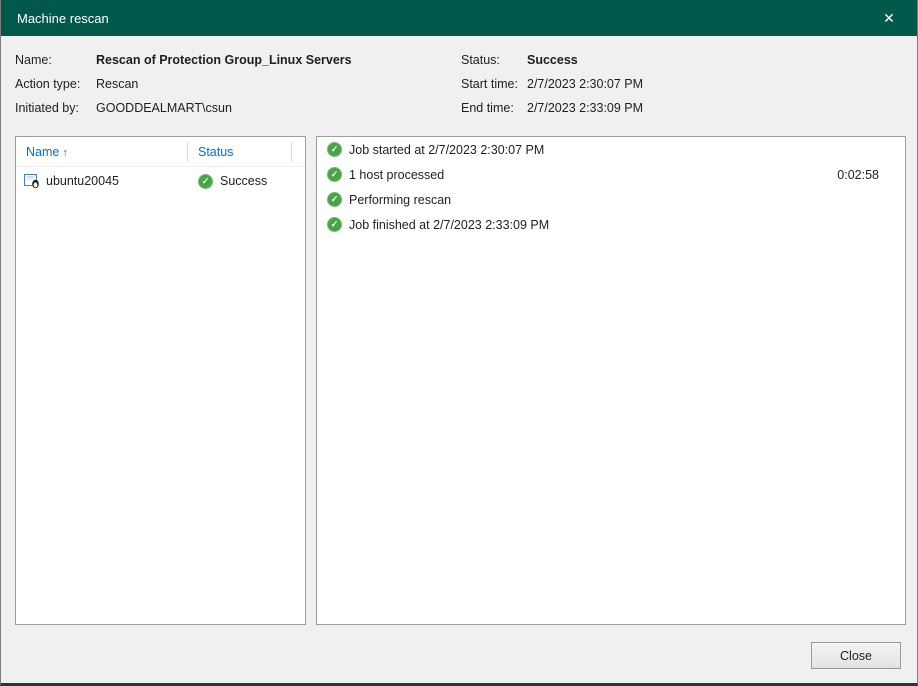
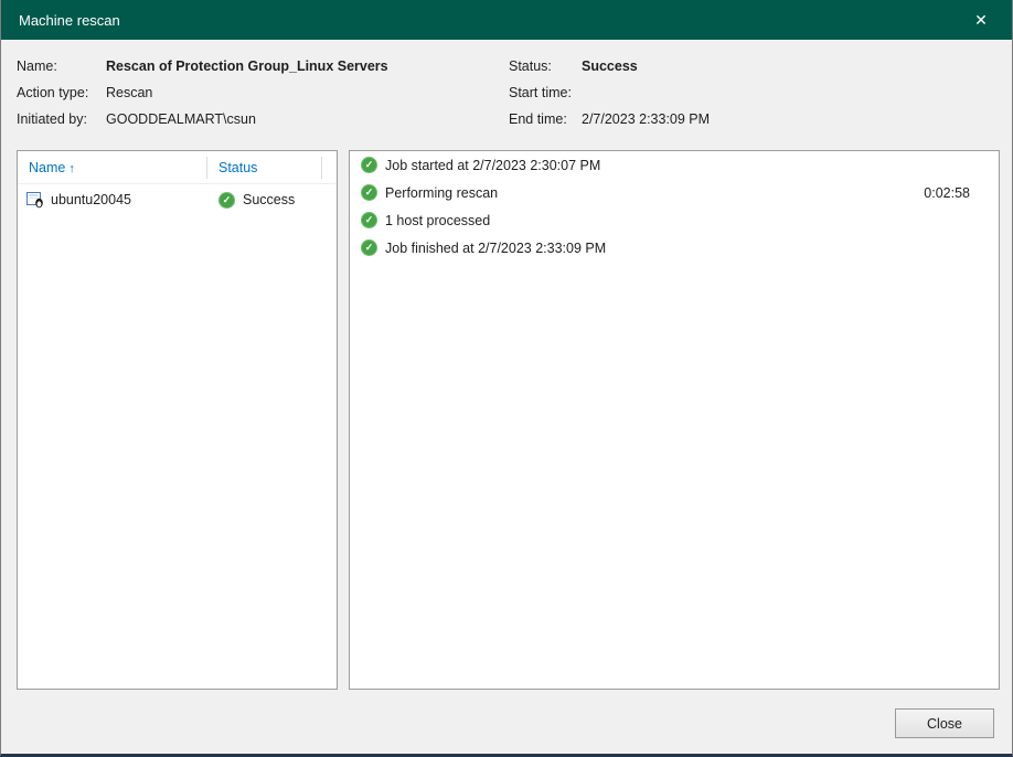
  Machine rescan
  ✕
  Name:
  Rescan of Protection Group_Linux Servers
  Action type:
  Rescan
  Initiated by:
  GOODDEALMART\csun
  Status:
  Success
  Start time:
- 2/7/2023 2:30:07 PM
  End time:
  2/7/2023 2:33:09 PM
  Name ↑
  Status
  ubuntu20045
  ✓
  Success
  ✓
  Job started at 2/7/2023 2:30:07 PM
  ✓
- 1 host processed
+ Performing rescan
  0:02:58
  ✓
- Performing rescan
+ 1 host processed
  ✓
  Job finished at 2/7/2023 2:33:09 PM
  Close
